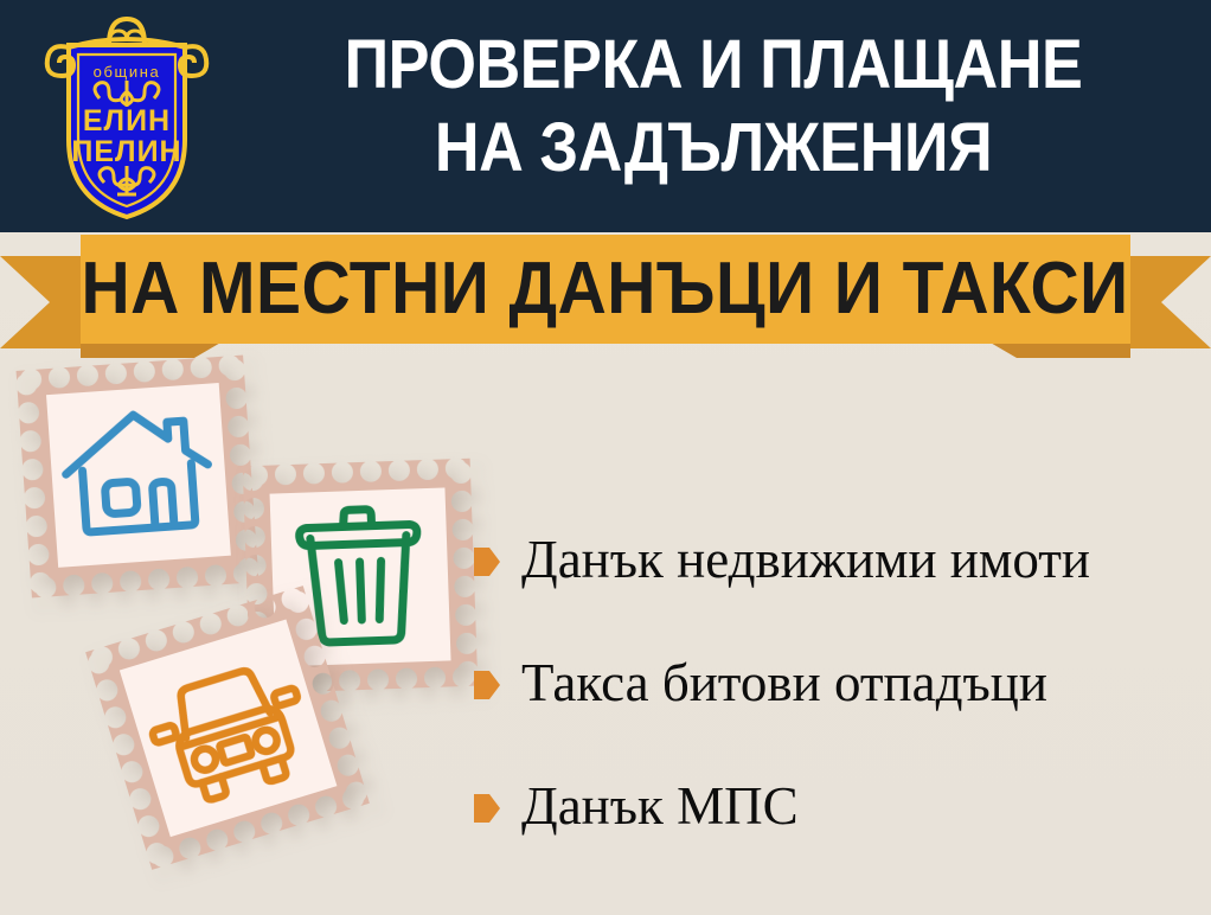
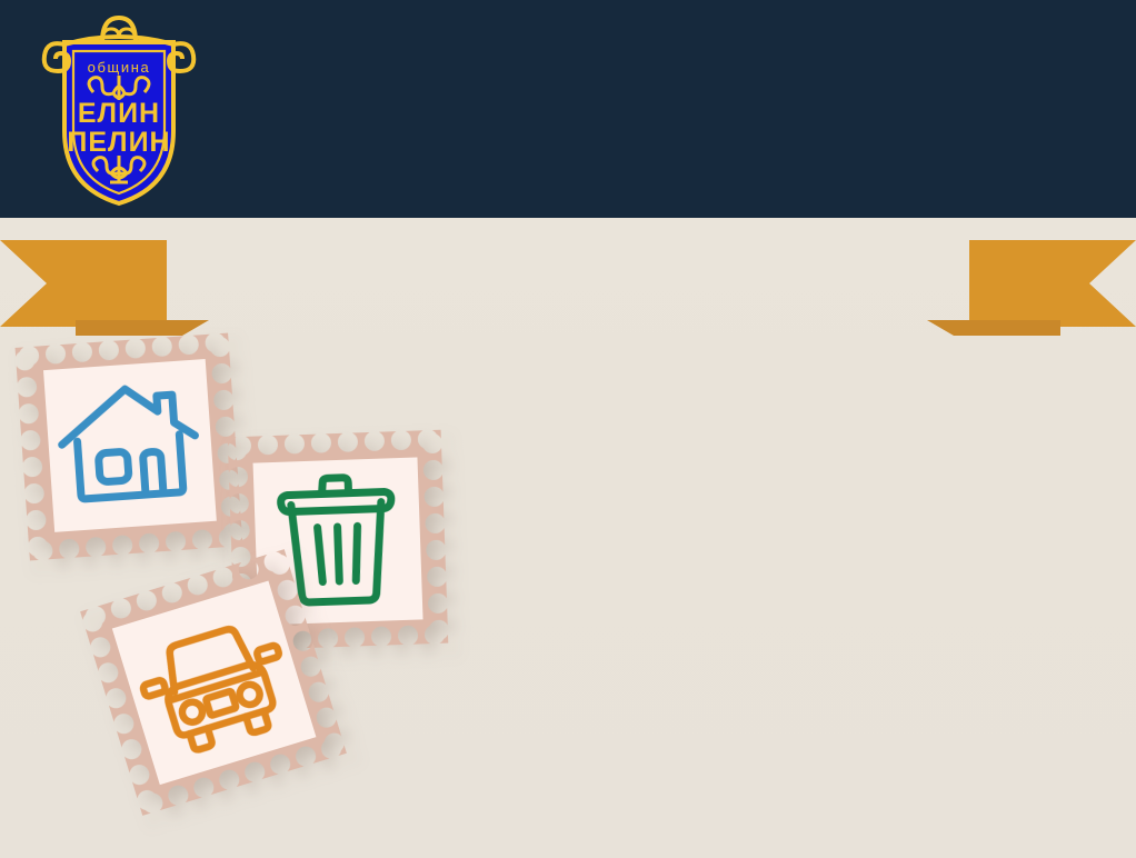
  община
  ЕЛИН
  ПЕЛИН
- ПРОВЕРКА И ПЛАЩАНЕ
- НА ЗАДЪЛЖЕНИЯ
- НА МЕСТНИ ДАНЪЦИ И ТАКСИ
- Данък недвижими имоти
- Такса битови отпадъци
- Данък МПС
